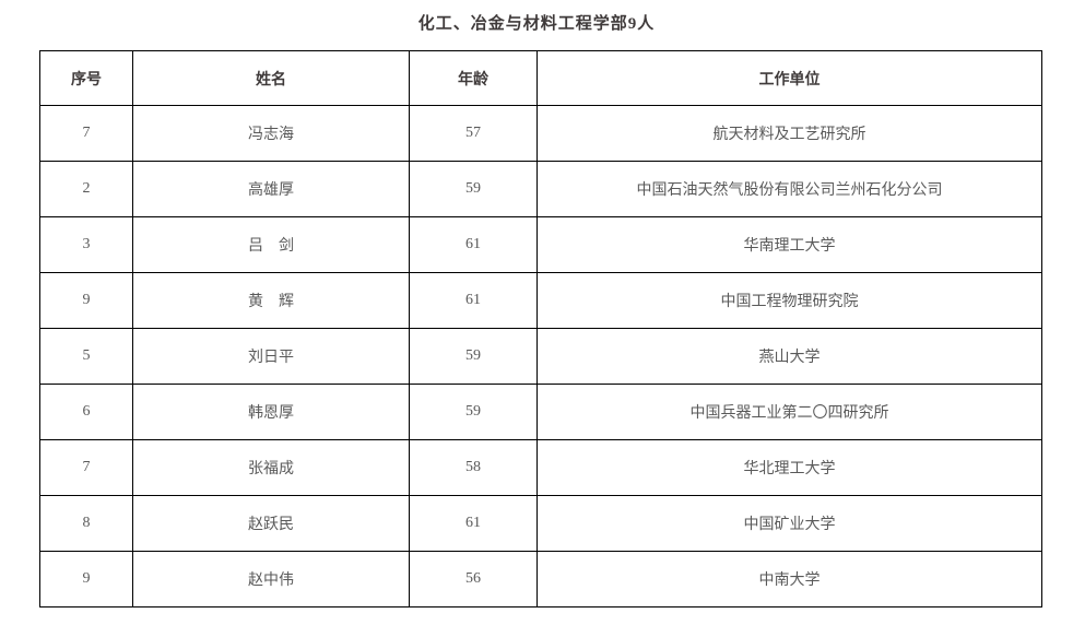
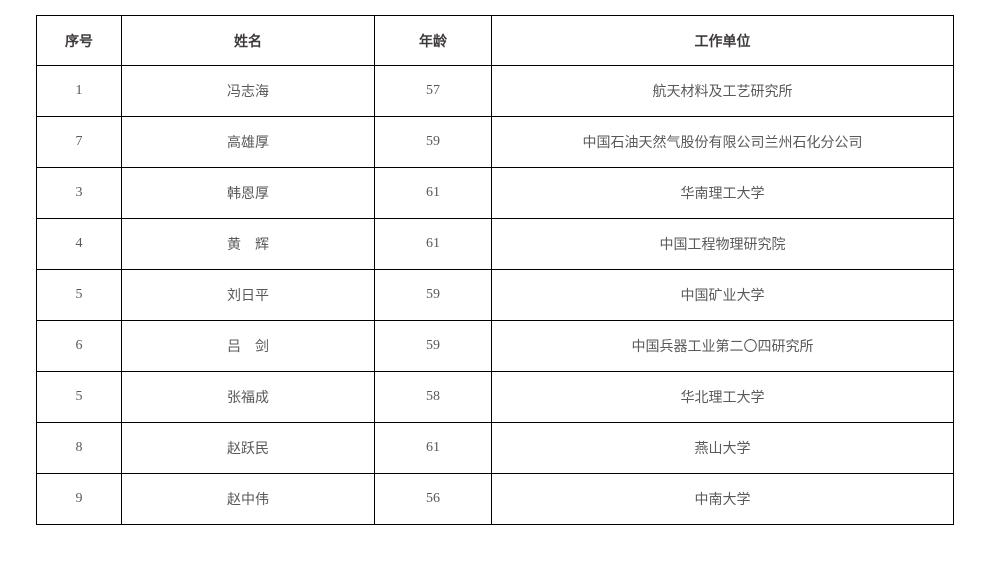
- 化工、冶金与材料工程学部9人
  序号	姓名	年龄	工作单位
- 7	冯志海	57	航天材料及工艺研究所
+ 1	冯志海	57	航天材料及工艺研究所
- 2	高雄厚	59	中国石油天然气股份有限公司兰州石化分公司
+ 7	高雄厚	59	中国石油天然气股份有限公司兰州石化分公司
- 3	吕 剑	61	华南理工大学
+ 3	韩恩厚	61	华南理工大学
- 9	黄 辉	61	中国工程物理研究院
+ 4	黄 辉	61	中国工程物理研究院
- 5	刘日平	59	燕山大学
+ 5	刘日平	59	中国矿业大学
- 6	韩恩厚	59	中国兵器工业第二〇四研究所
+ 6	吕 剑	59	中国兵器工业第二〇四研究所
- 7	张福成	58	华北理工大学
+ 5	张福成	58	华北理工大学
- 8	赵跃民	61	中国矿业大学
+ 8	赵跃民	61	燕山大学
  9	赵中伟	56	中南大学
